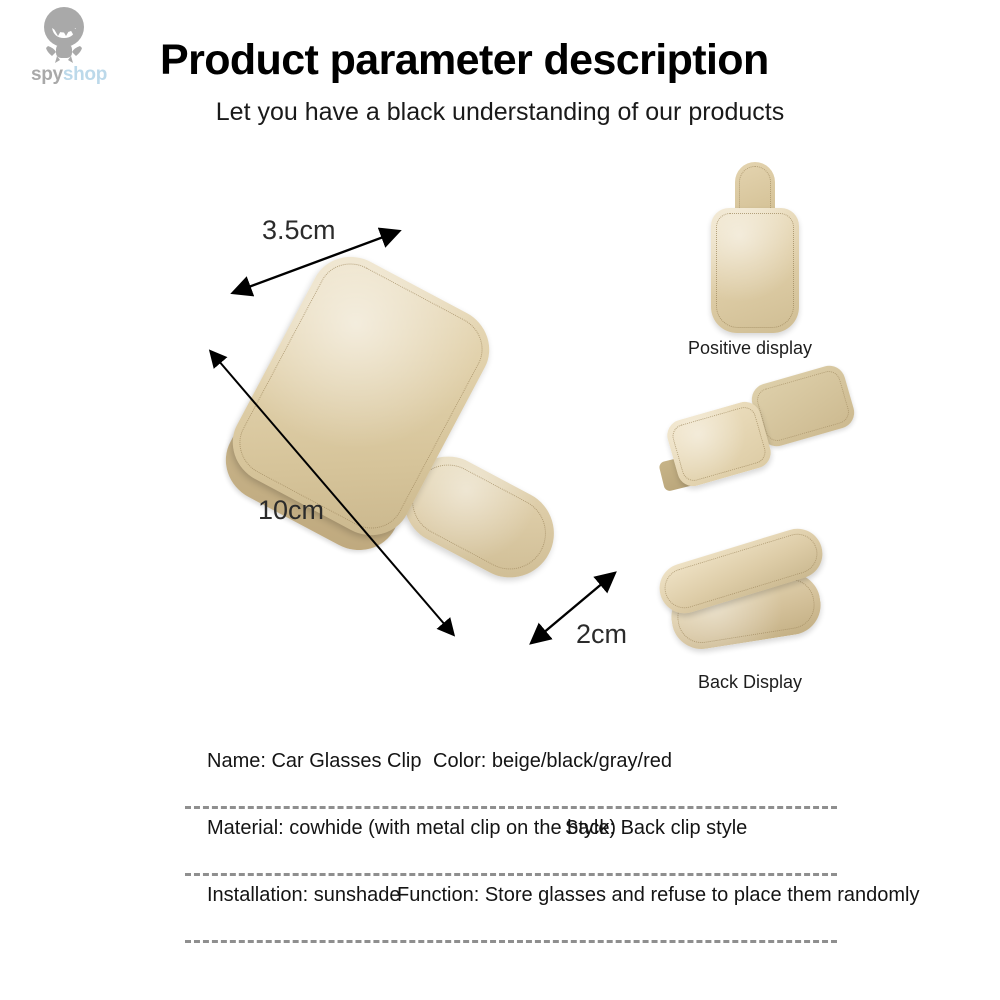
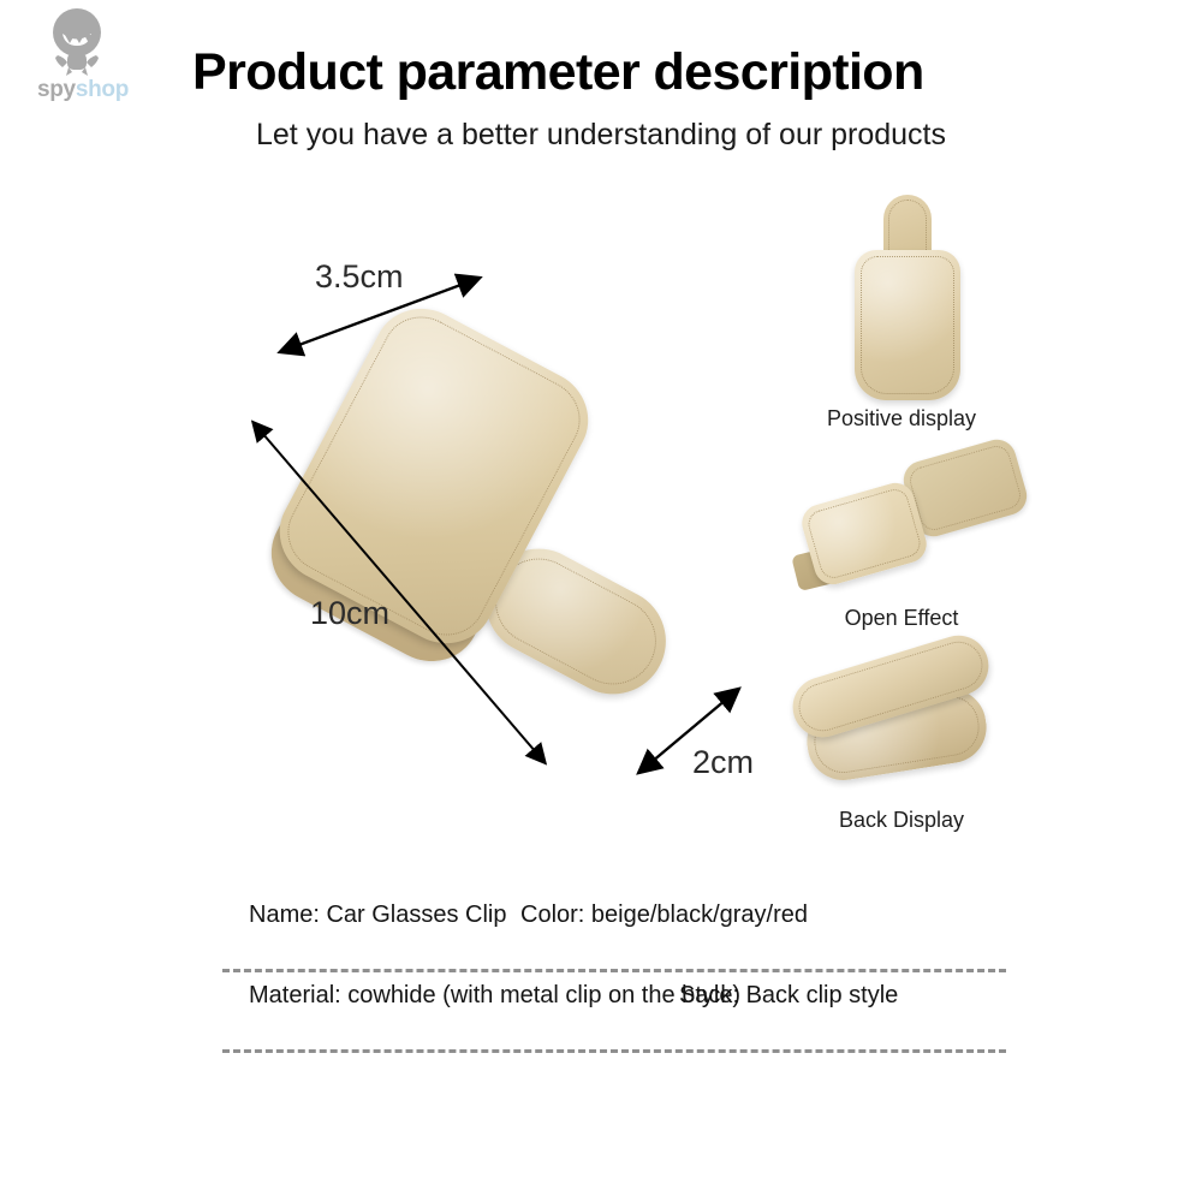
  spyshop
  Product parameter description
- Let you have a black understanding of our products
+ Let you have a better understanding of our products
  3.5cm
  10cm
  2cm
  Positive display
+ Open Effect
  Back Display
  Name: Car Glasses Clip Color: beige/black/gray/red
  Material: cowhide (with metal clip on the baStyle: Back clip style
- Installation: sunshadeFunction: Store glasses and refuse to place them randomly
